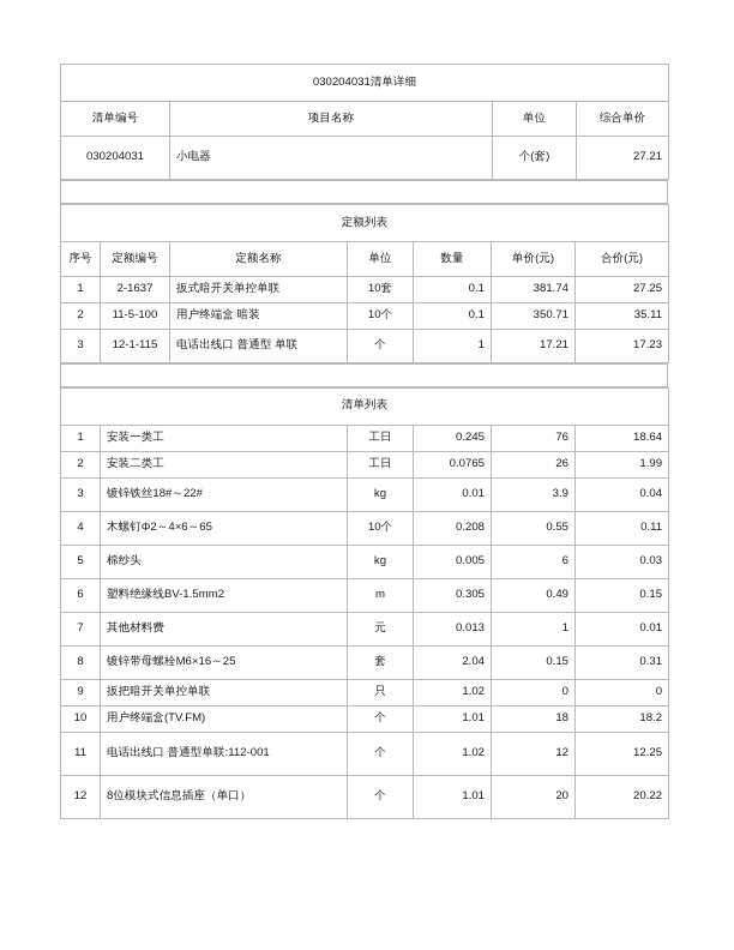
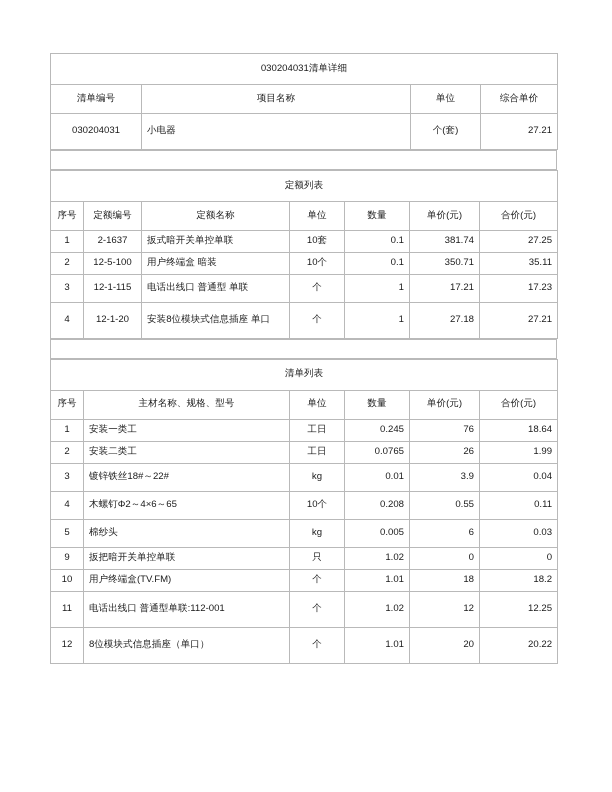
  030204031清单详细
  清单编号	项目名称	单位	综合单价
  030204031	小电器	个(套)	27.21
  定额列表
  序号	定额编号	定额名称	单位	数量	单价(元)	合价(元)
  1	2-1637	扳式暗开关单控单联	10套	0.1	381.74	27.25
- 2	11-5-100	用户终端盒 暗装	10个	0.1	350.71	35.11
+ 2	12-5-100	用户终端盒 暗装	10个	0.1	350.71	35.11
  3	12-1-115	电话出线口 普通型 单联	个	1	17.21	17.23
+ 4	12-1-20	安装8位模块式信息插座 单口	个	1	27.18	27.21
  清单列表
+ 序号	主材名称、规格、型号	单位	数量	单价(元)	合价(元)
  1	安装一类工	工日	0.245	76	18.64
  2	安装二类工	工日	0.0765	26	1.99
  3	镀锌铁丝18#～22#	kg	0.01	3.9	0.04
  4	木螺钉Φ2～4×6～65	10个	0.208	0.55	0.11
  5	棉纱头	kg	0.005	6	0.03
- 6	塑料绝缘线BV-1.5mm2	m	0.305	0.49	0.15
- 7	其他材料费	元	0.013	1	0.01
- 8	镀锌带母螺栓M6×16～25	套	2.04	0.15	0.31
  9	扳把暗开关单控单联	只	1.02	0	0
  10	用户终端盒(TV.FM)	个	1.01	18	18.2
  11	电话出线口 普通型单联:112-001	个	1.02	12	12.25
  12	8位模块式信息插座（单口）	个	1.01	20	20.22
